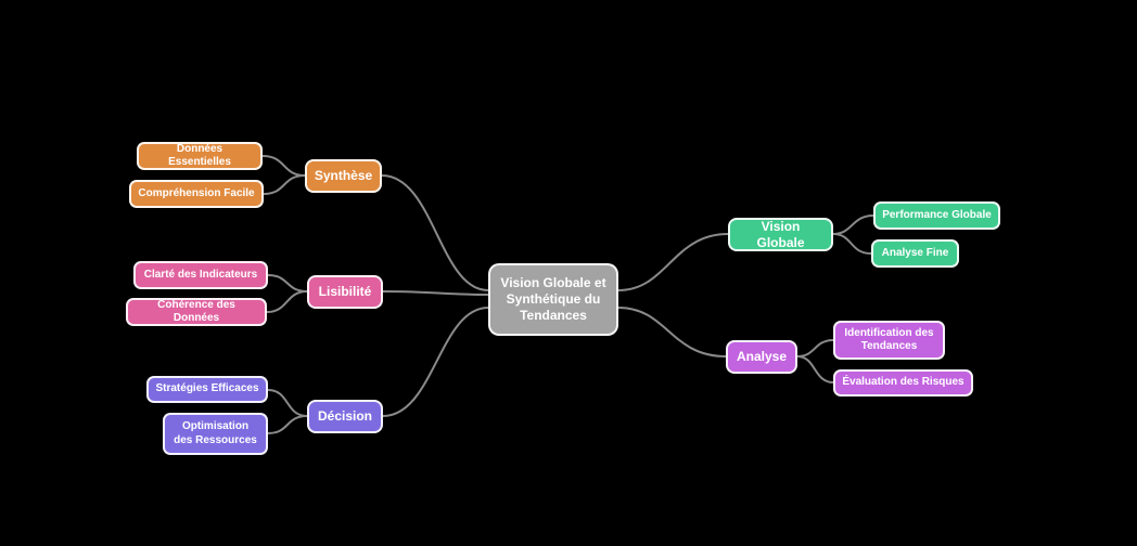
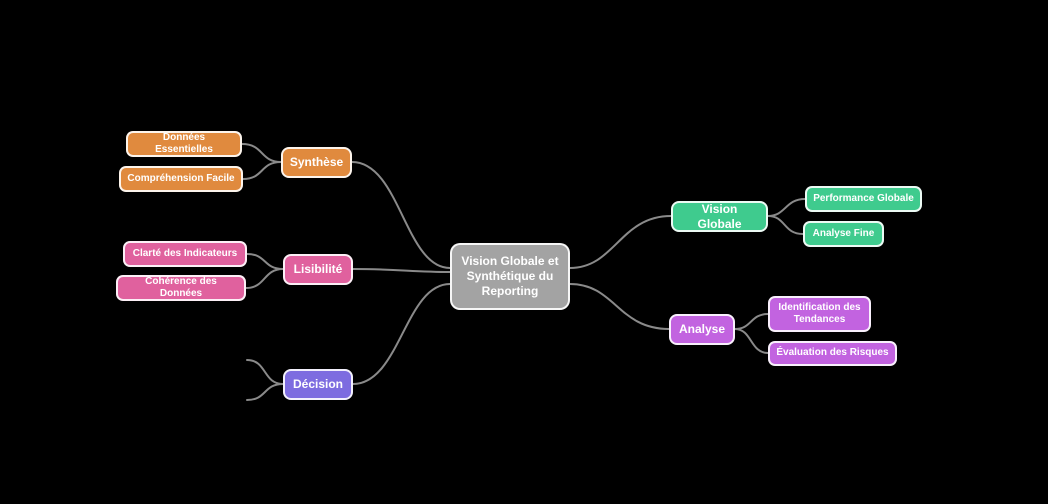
- Vision Globale et Synthétique du Tendances
+ Vision Globale et Synthétique du Reporting
  Synthèse
  Données Essentielles
  Compréhension Facile
  Lisibilité
  Clarté des Indicateurs
  Cohérence des Données
  Décision
- Stratégies Efficaces
- Optimisation des Ressources
  Vision Globale
  Performance Globale
  Analyse Fine
  Analyse
  Identification des Tendances
  Évaluation des Risques
